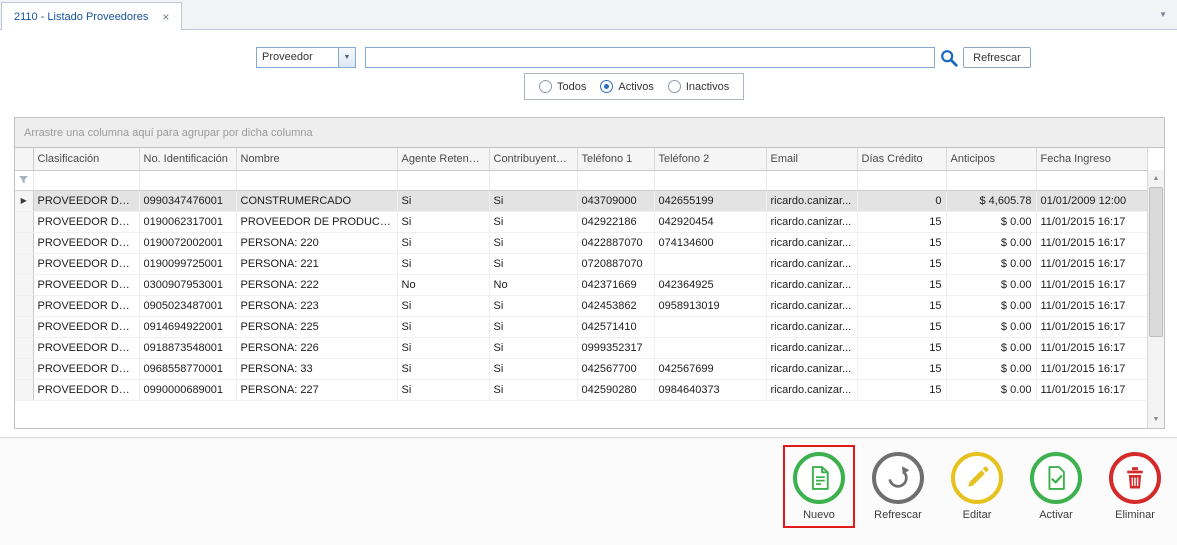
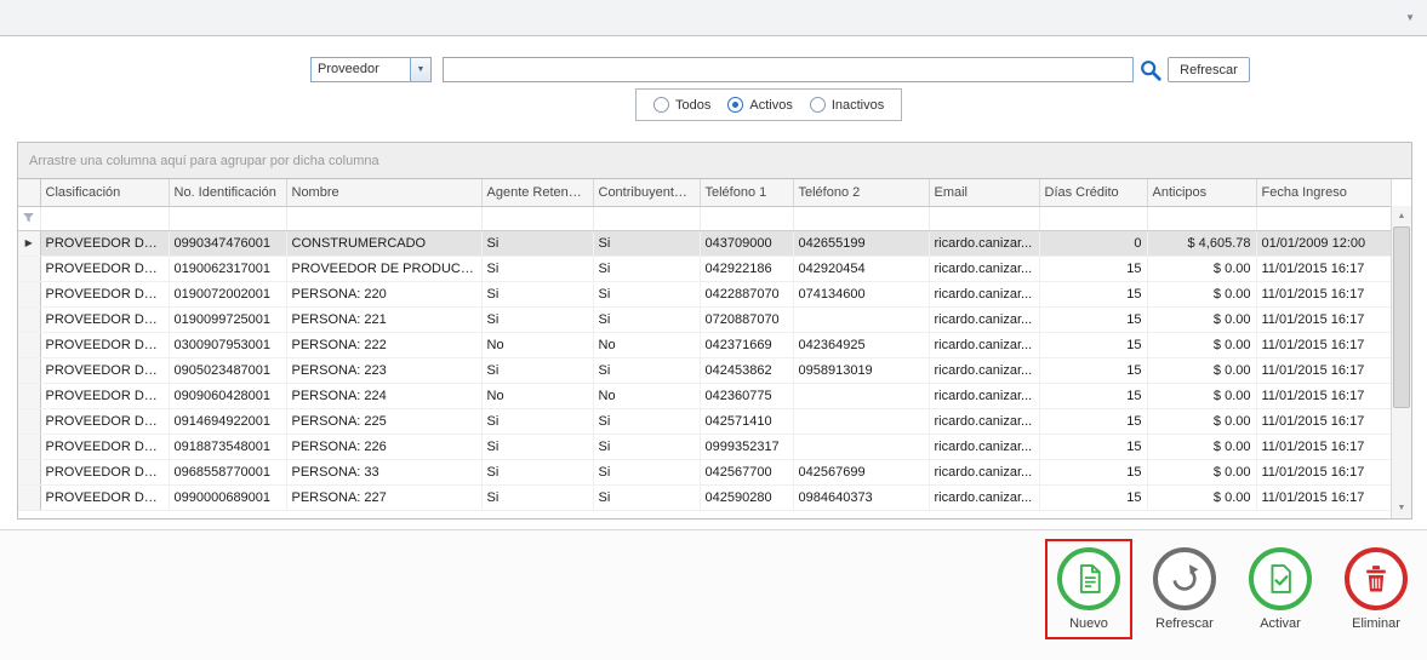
- 2110 - Listado Proveedores
- ×
  ▼
  Proveedor
  Refrescar
  Todos
  Activos
  Inactivos
  Arrastre una columna aquí para agrupar por dicha columna
  	Clasificación	No. Identificación	Nombre	Agente Retención	Contribuyente ...	Teléfono 1	Teléfono 2	Email	Días Crédito	Anticipos	Fecha Ingreso
  ▶	PROVEEDOR DE ...	0990347476001	CONSTRUMERCADO	Si	Si	043709000	042655199	ricardo.canizar...	0	$ 4,605.78	01/01/2009 12:00
  	PROVEEDOR DE ...	0190062317001	PROVEEDOR DE PRODUCTO	Si	Si	042922186	042920454	ricardo.canizar...	15	$ 0.00	11/01/2015 16:17
  	PROVEEDOR DE ...	0190072002001	PERSONA: 220	Si	Si	0422887070	074134600	ricardo.canizar...	15	$ 0.00	11/01/2015 16:17
  	PROVEEDOR DE ...	0190099725001	PERSONA: 221	Si	Si	0720887070		ricardo.canizar...	15	$ 0.00	11/01/2015 16:17
  	PROVEEDOR DE ...	0300907953001	PERSONA: 222	No	No	042371669	042364925	ricardo.canizar...	15	$ 0.00	11/01/2015 16:17
  	PROVEEDOR DE ...	0905023487001	PERSONA: 223	Si	Si	042453862	0958913019	ricardo.canizar...	15	$ 0.00	11/01/2015 16:17
+ 	PROVEEDOR DE ...	0909060428001	PERSONA: 224	No	No	042360775		ricardo.canizar...	15	$ 0.00	11/01/2015 16:17
  	PROVEEDOR DE ...	0914694922001	PERSONA: 225	Si	Si	042571410		ricardo.canizar...	15	$ 0.00	11/01/2015 16:17
  	PROVEEDOR DE ...	0918873548001	PERSONA: 226	Si	Si	0999352317		ricardo.canizar...	15	$ 0.00	11/01/2015 16:17
  	PROVEEDOR DE ...	0968558770001	PERSONA: 33	Si	Si	042567700	042567699	ricardo.canizar...	15	$ 0.00	11/01/2015 16:17
  	PROVEEDOR DE ...	0990000689001	PERSONA: 227	Si	Si	042590280	0984640373	ricardo.canizar...	15	$ 0.00	11/01/2015 16:17
  Nuevo
  Refrescar
- Editar
  Activar
  Eliminar
